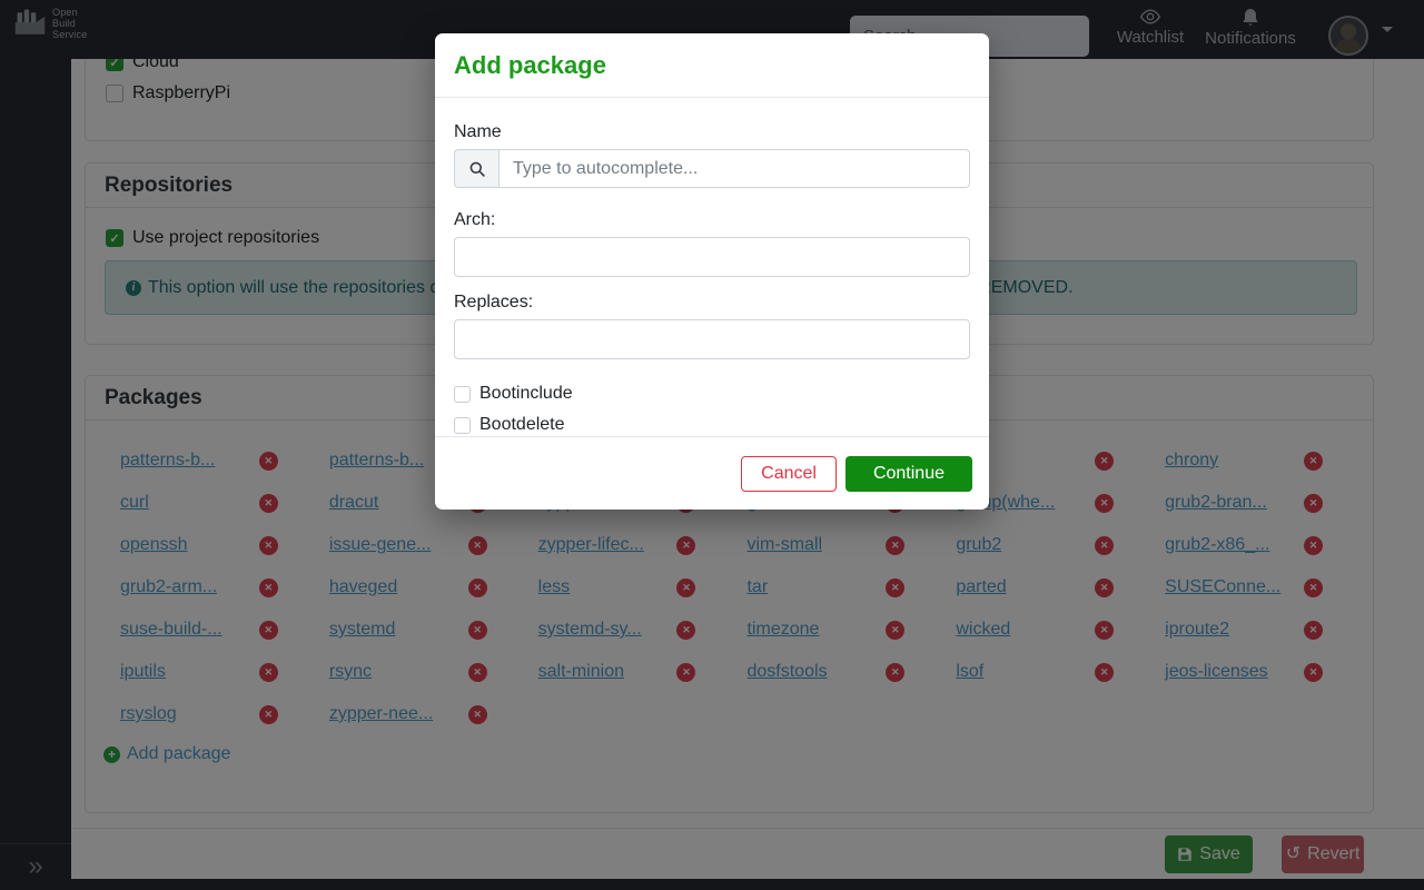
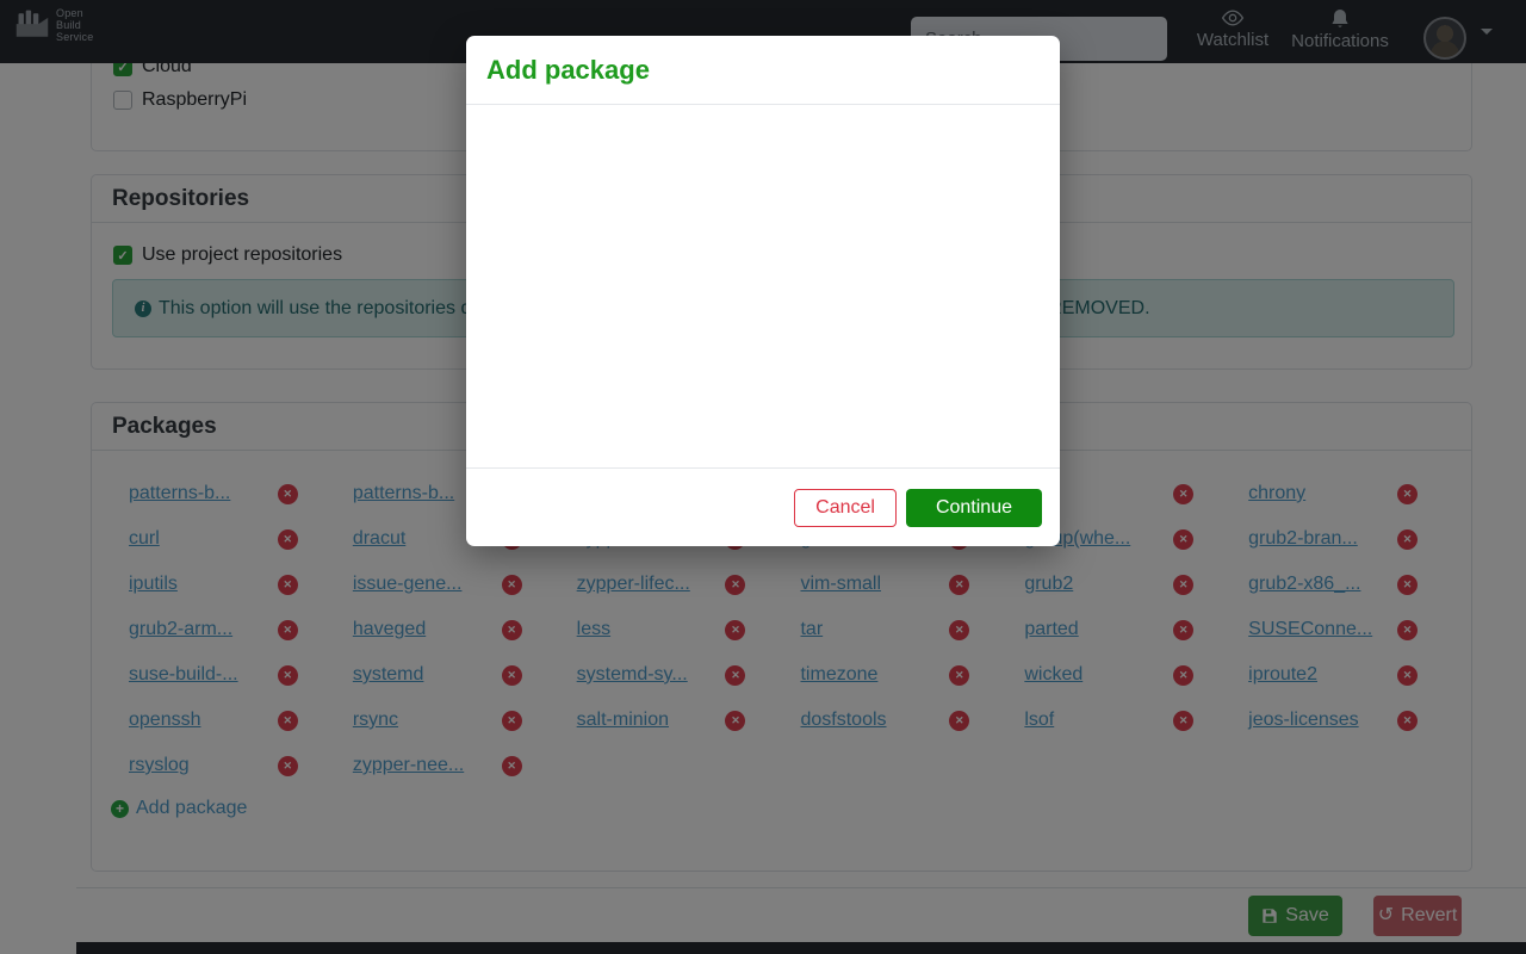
  Cloud
  RaspberryPi
  Repositories
  Use project repositories
  i
  Packages
  patterns-b...
  ✕
  patterns-b...
  ✕
  chrony
  ✕
  curl
  ✕
  dracut
  ✕
  grub2-bran...
  ✕
- openssh
+ iputils
  ✕
  issue-gene...
  ✕
  zypper-lifec...
  ✕
  vim-small
  ✕
  grub2
  ✕
  grub2-x86_...
  ✕
  grub2-arm...
  ✕
  haveged
  ✕
  less
  ✕
  tar
  ✕
  parted
  ✕
  SUSEConne...
  ✕
  suse-build-...
  ✕
  systemd
  ✕
  systemd-sy...
  ✕
  timezone
  ✕
  wicked
  ✕
  iproute2
  ✕
- iputils
+ openssh
  ✕
  rsync
  ✕
  salt-minion
  ✕
  dosfstools
  ✕
  lsof
  ✕
  jeos-licenses
  ✕
  rsyslog
  ✕
  zypper-nee...
  ✕
  +
  Add package
  Save
  ↺
  Revert
  Open
  Build
  Service
  Watchlist
  Notifications
- »
  Add package
- Name
- Type to autocomplete...
- Arch:
- Replaces:
- Bootinclude
- Bootdelete
  Cancel
  Continue
